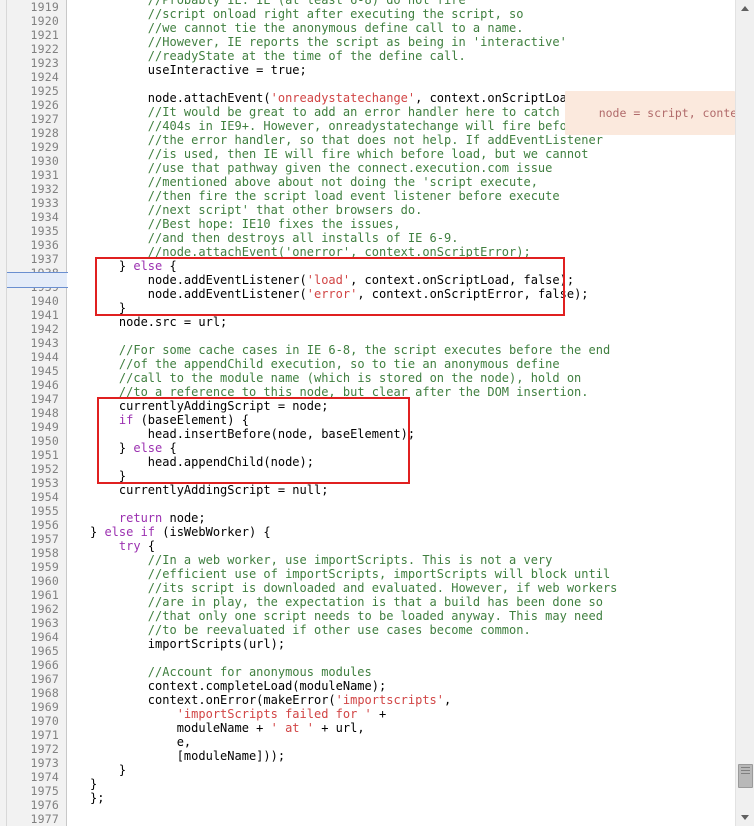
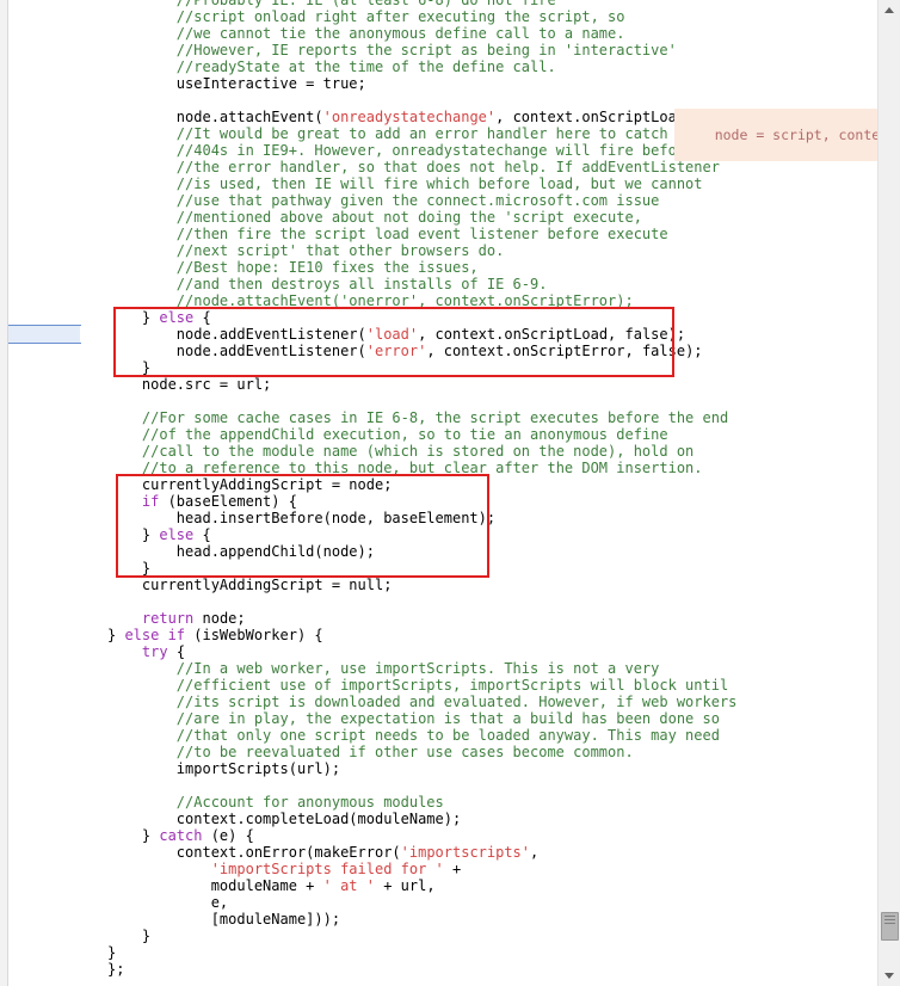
- 1919
- 1920
- 1921
- 1922
- 1923
- 1924
- 1925
- 1926
- 1927
- 1928
- 1929
- 1930
- 1931
- 1932
- 1933
- 1934
- 1935
- 1936
- 1937
- 1939
- 1940
- 1941
- 1942
- 1943
- 1944
- 1945
- 1946
- 1947
- 1948
- 1949
- 1950
- 1951
- 1952
- 1953
- 1954
- 1955
- 1956
- 1957
- 1958
- 1959
- 1960
- 1961
- 1962
- 1963
- 1964
- 1965
- 1966
- 1967
- 1968
- 1969
- 1970
- 1971
- 1972
- 1973
- 1974
- 1975
- 1976
- 1977
  //Probably IE. IE (at least 6-8) do not fire
  //script onload right after executing the script, so
  //we cannot tie the anonymous define call to a name.
  //However, IE reports the script as being in 'interactive'
  //readyState at the time of the define call.
  useInteractive = true;
  node.attachEvent('onreadystatechange', context.onScriptLoa
  //It would be great to add an error handler here to catch
  //404s in IE9+. However, onreadystatechange will fire befo
  //the error handler, so that does not help. If addEventListener
  //is used, then IE will fire which before load, but we cannot
- //use that pathway given the connect.execution.com issue
+ //use that pathway given the connect.microsoft.com issue
  //mentioned above about not doing the 'script execute,
  //then fire the script load event listener before execute
  //next script' that other browsers do.
  //Best hope: IE10 fixes the issues,
  //and then destroys all installs of IE 6-9.
  //node.attachEvent('onerror', context.onScriptError);
  } else {
  node.addEventListener('load', context.onScriptLoad, false);
  node.addEventListener('error', context.onScriptError, false);
  }
  node.src = url;
  //For some cache cases in IE 6-8, the script executes before the end
  //of the appendChild execution, so to tie an anonymous define
  //call to the module name (which is stored on the node), hold on
  //to a reference to this node, but clear after the DOM insertion.
  currentlyAddingScript = node;
  if (baseElement) {
  head.insertBefore(node, baseElement);
  } else {
  head.appendChild(node);
  }
  currentlyAddingScript = null;
  return node;
  } else if (isWebWorker) {
  try {
  //In a web worker, use importScripts. This is not a very
  //efficient use of importScripts, importScripts will block until
  //its script is downloaded and evaluated. However, if web workers
  //are in play, the expectation is that a build has been done so
  //that only one script needs to be loaded anyway. This may need
  //to be reevaluated if other use cases become common.
  importScripts(url);
  //Account for anonymous modules
  context.completeLoad(moduleName);
+ } catch (e) {
  context.onError(makeError('importscripts',
  'importScripts failed for ' +
  moduleName + ' at ' + url,
  e,
  [moduleName]));
  }
  }
  };
  node = script, conte
